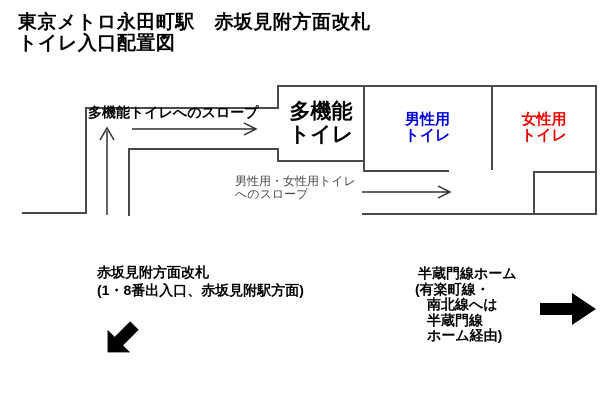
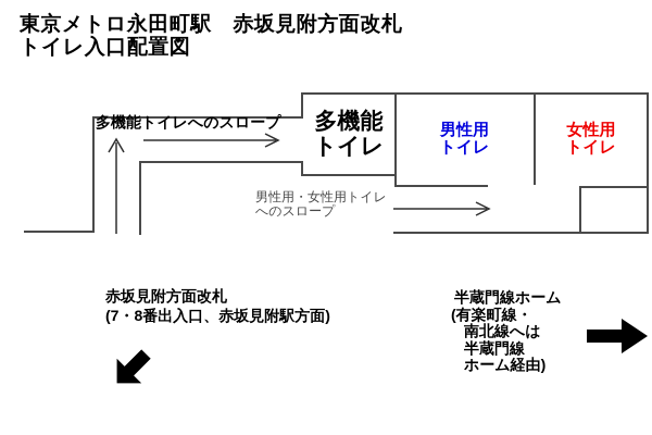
  東京メトロ永田町駅 赤坂見附方面改札
  トイレ入口配置図
  多機能
  トイレ
  男性用
  トイレ
  女性用
  トイレ
  多機能トイレへのスロープ
  男性用・女性用トイレ
  へのスロープ
  赤坂見附方面改札
- (1・8番出入口、赤坂見附駅方面)
+ (7・8番出入口、赤坂見附駅方面)
  半蔵門線ホーム
  (有楽町線・
  南北線へは
  半蔵門線
  ホーム経由)
